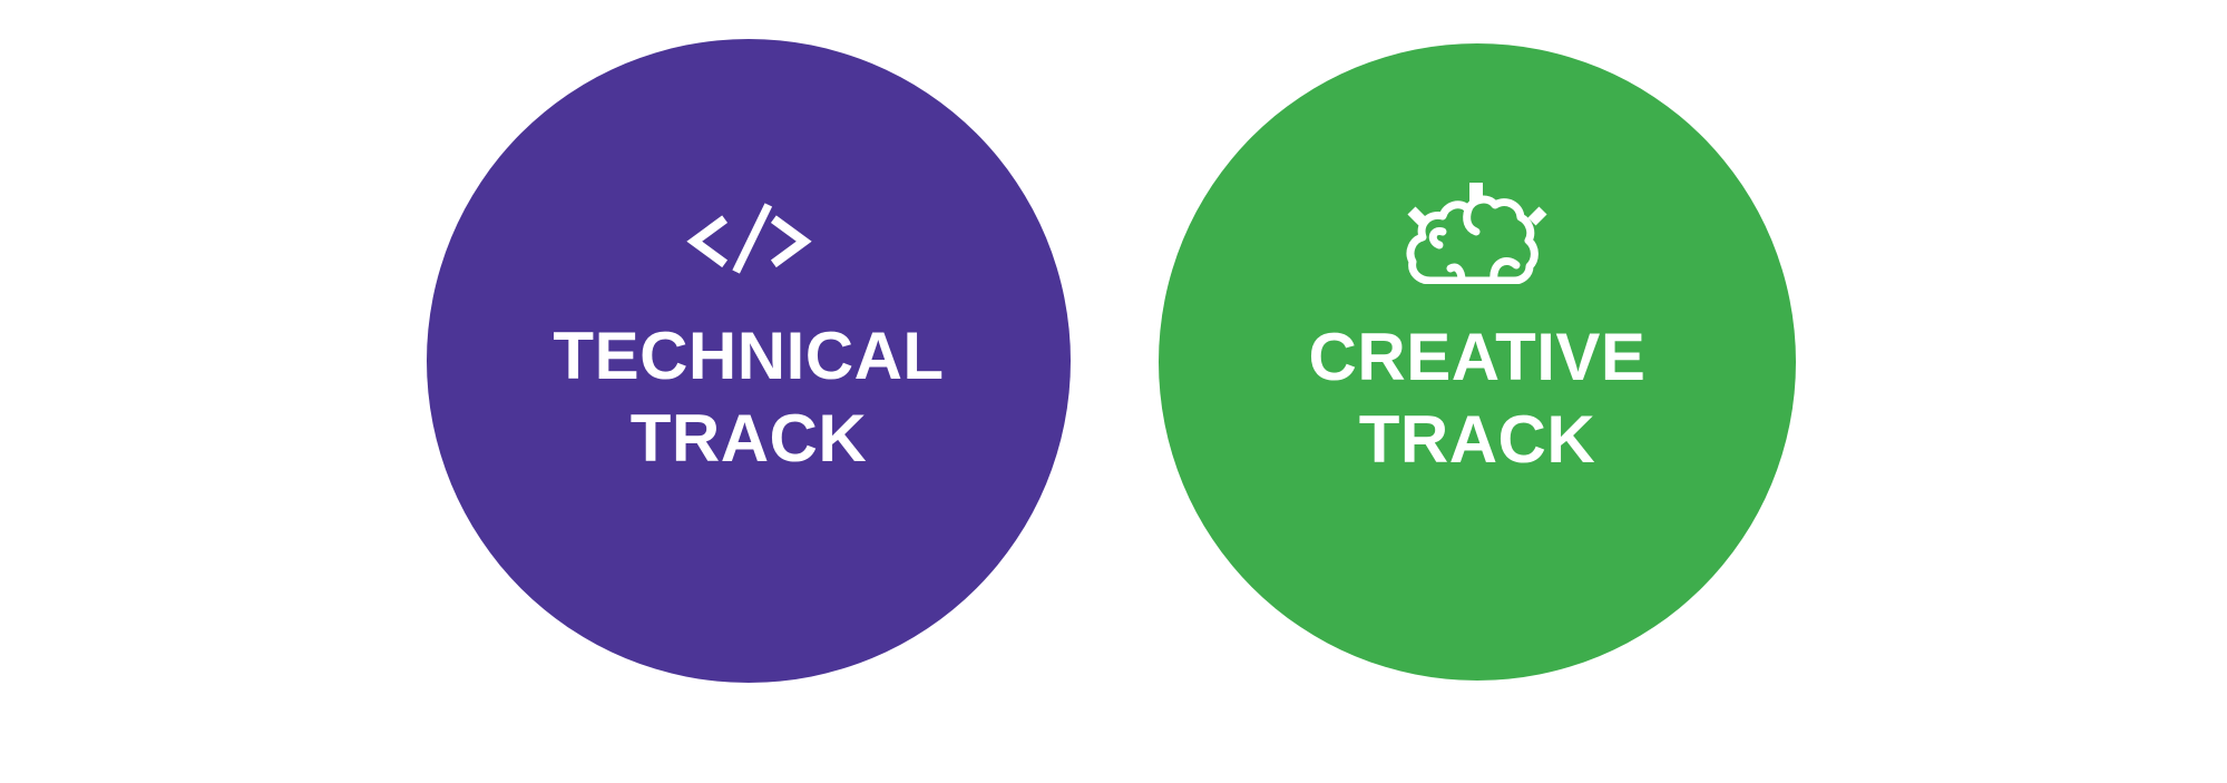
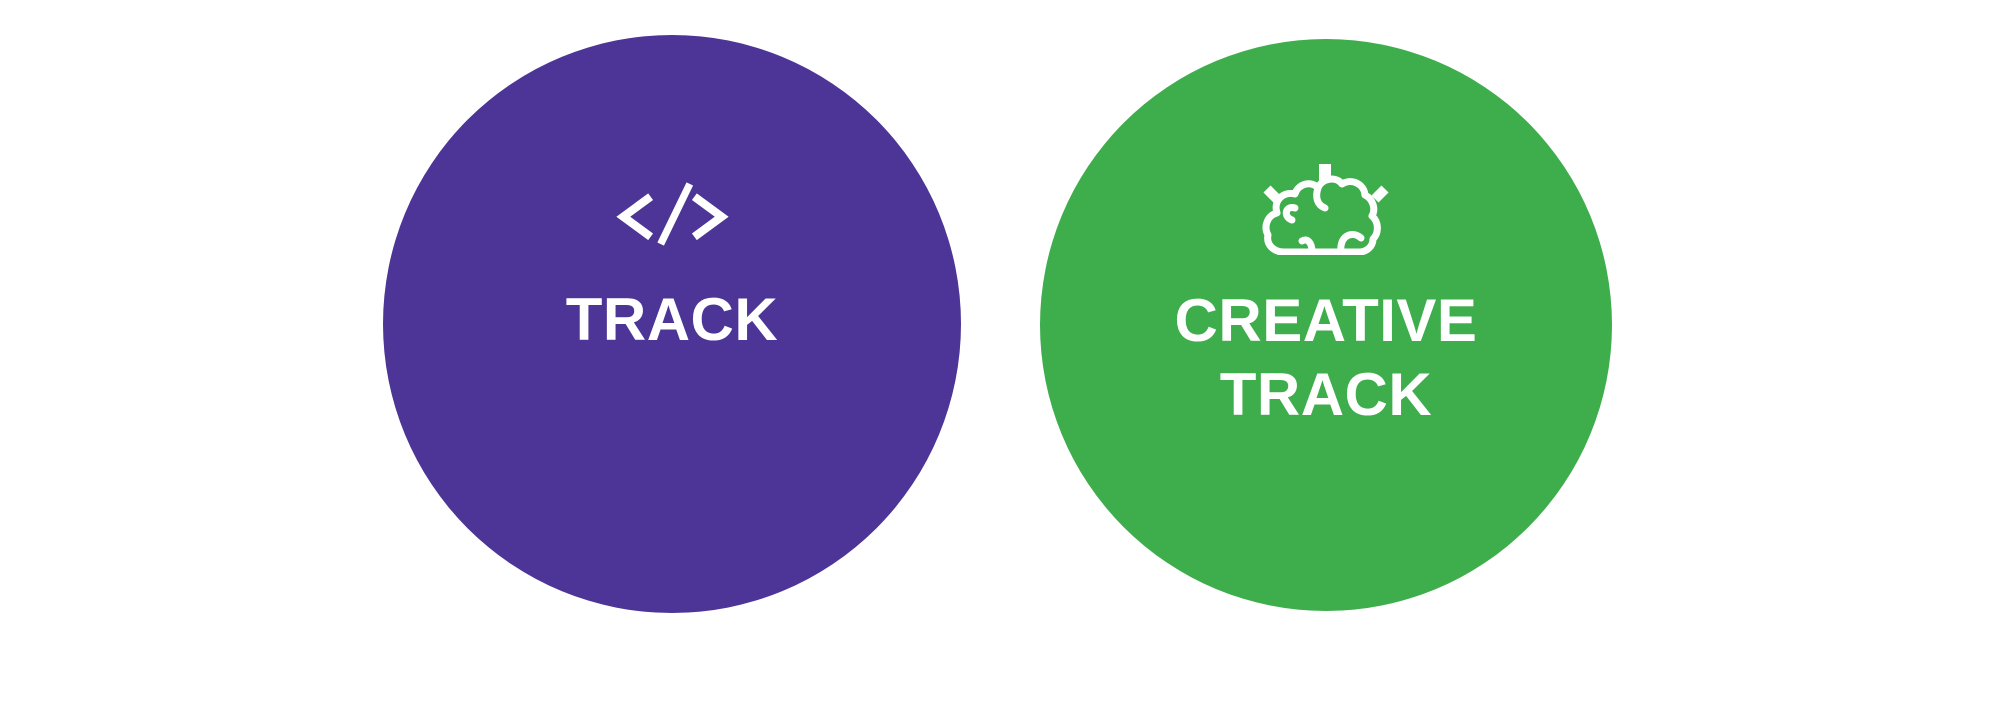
- TECHNICAL
  TRACK
  CREATIVE
  TRACK
